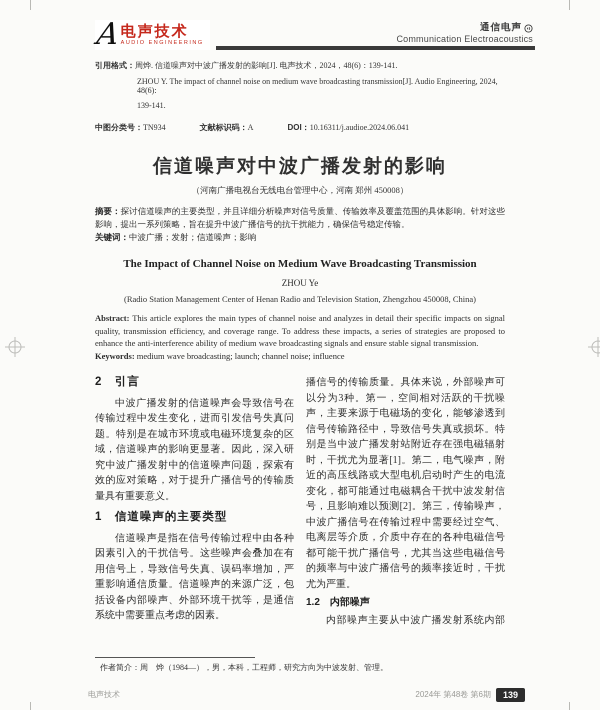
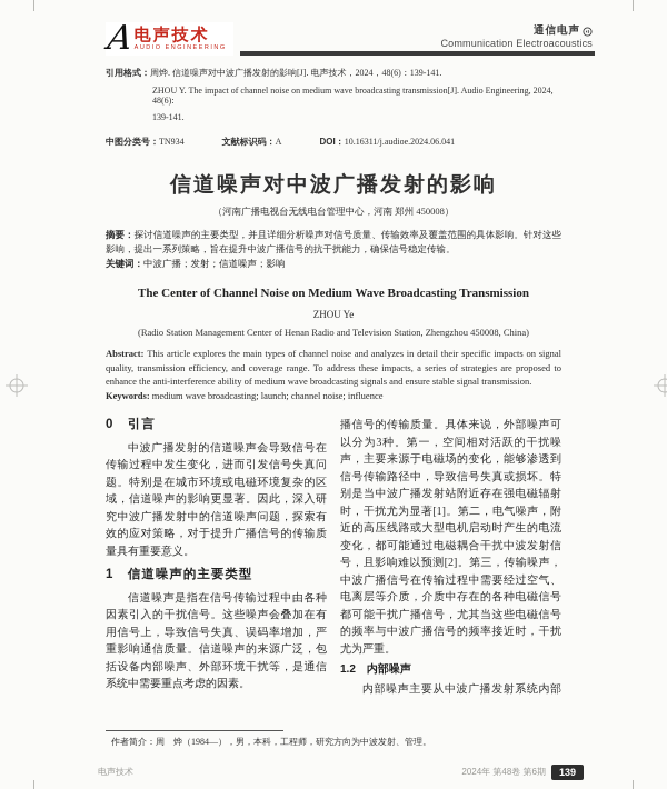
  电声技术
  通信电声
  Communication Electroacoustics
  引用格式：周烨. 信道噪声对中波广播发射的影响[J]. 电声技术，2024，48(6)：139-141.
  ZHOU Y. The impact of channel noise on medium wave broadcasting transmission[J]. Audio Engineering, 2024, 48(6):
  139-141.
  中图分类号：TN934
  文献标识码：A
  DOI：10.16311/j.audioe.2024.06.041
  信道噪声对中波广播发射的影响
  （河南广播电视台无线电台管理中心，河南 郑州 450008）
  摘要：探讨信道噪声的主要类型，并且详细分析噪声对信号质量、传输效率及覆盖范围的具体影响。针对这些影响，提出一系列策略，旨在提升中波广播信号的抗干扰能力，确保信号稳定传输。
  关键词：中波广播；发射；信道噪声；影响
- The Impact of Channel Noise on Medium Wave Broadcasting Transmission
+ The Center of Channel Noise on Medium Wave Broadcasting Transmission
  ZHOU Ye
  (Radio Station Management Center of Henan Radio and Television Station, Zhengzhou 450008, China)
  Abstract: This article explores the main types of channel noise and analyzes in detail their specific impacts on signal quality, transmission efficiency, and coverage range. To address these impacts, a series of strategies are proposed to enhance the anti-interference ability of medium wave broadcasting signals and ensure stable signal transmission.
  Keywords: medium wave broadcasting; launch; channel noise; influence
- 2 引言
+ 0 引言
  中波广播发射的信道噪声会导致信号在传输过程中发生变化，进而引发信号失真问题。特别是在城市环境或电磁环境复杂的区域，信道噪声的影响更显著。因此，深入研究中波广播发射中的信道噪声问题，探索有效的应对策略，对于提升广播信号的传输质量具有重要意义。
  1 信道噪声的主要类型
  信道噪声是指在信号传输过程中由各种因素引入的干扰信号。这些噪声会叠加在有用信号上，导致信号失真、误码率增加，严重影响通信质量。信道噪声的来源广泛，包括设备内部噪声、外部环境干扰等，是通信系统中需要重点考虑的因素。
  播信号的传输质量。具体来说，外部噪声可以分为3种。第一，空间相对活跃的干扰噪声，主要来源于电磁场的变化，能够渗透到信号传输路径中，导致信号失真或损坏。特别是当中波广播发射站附近存在强电磁辐射时，干扰尤为显著[1]。第二，电气噪声，附近的高压线路或大型电机启动时产生的电流变化，都可能通过电磁耦合干扰中波发射信号，且影响难以预测[2]。第三，传输噪声，中波广播信号在传输过程中需要经过空气、电离层等介质，介质中存在的各种电磁信号都可能干扰广播信号，尤其当这些电磁信号的频率与中波广播信号的频率接近时，干扰尤为严重。
  1.2 内部噪声
  作者简介：周 烨（1984—），男，本科，工程师，研究方向为中波发射、管理。
  电声技术
  2024年 第48卷 第6期
  139
